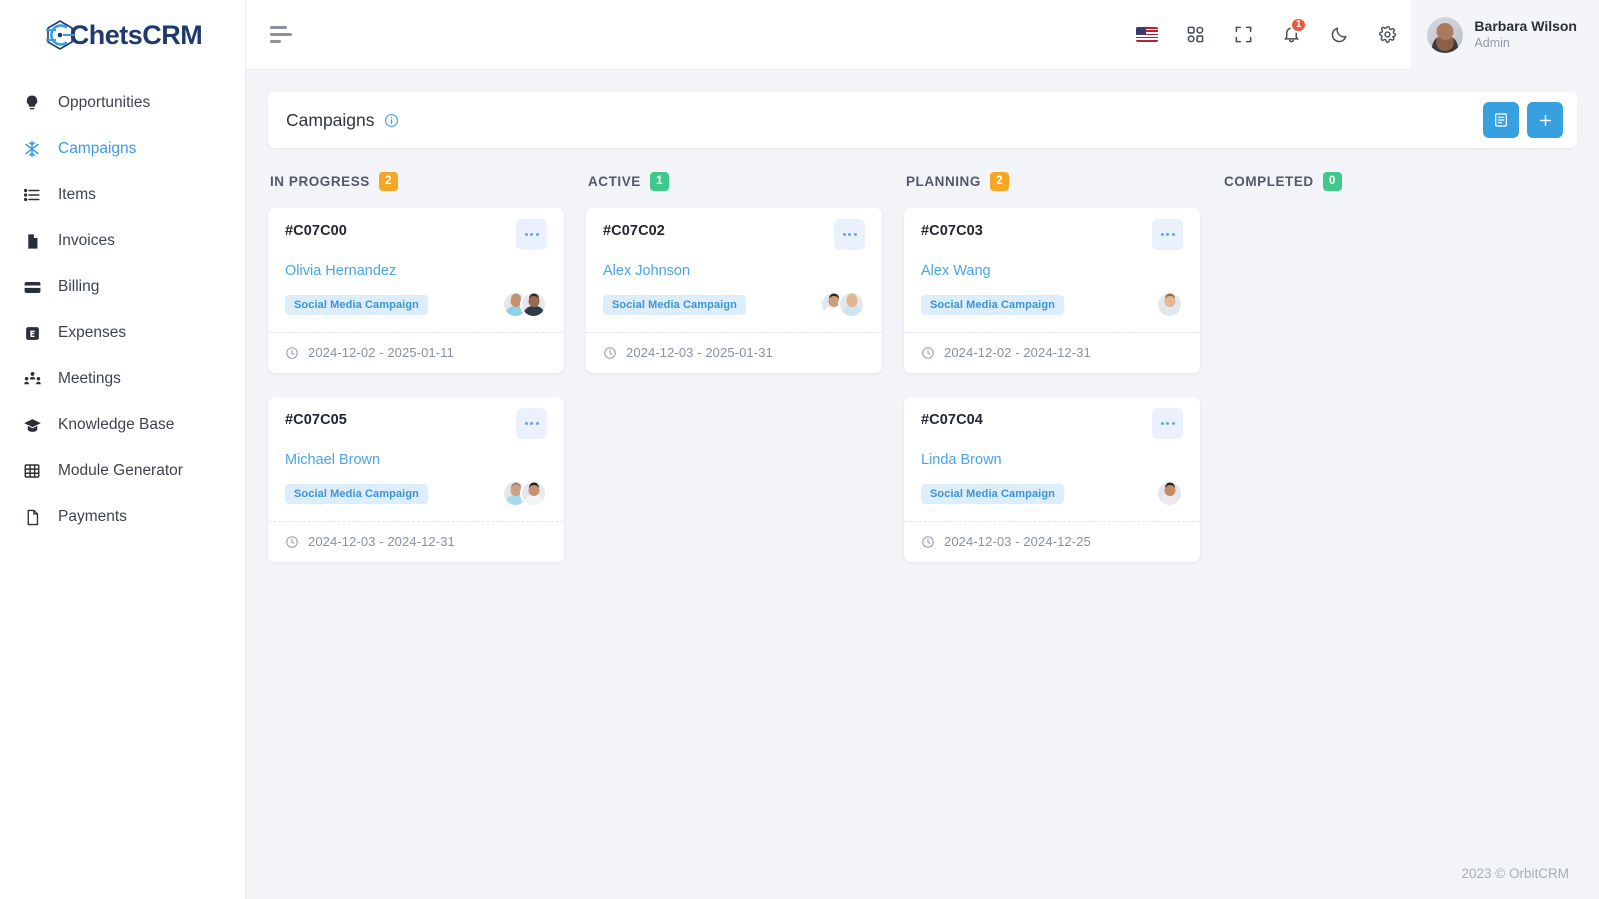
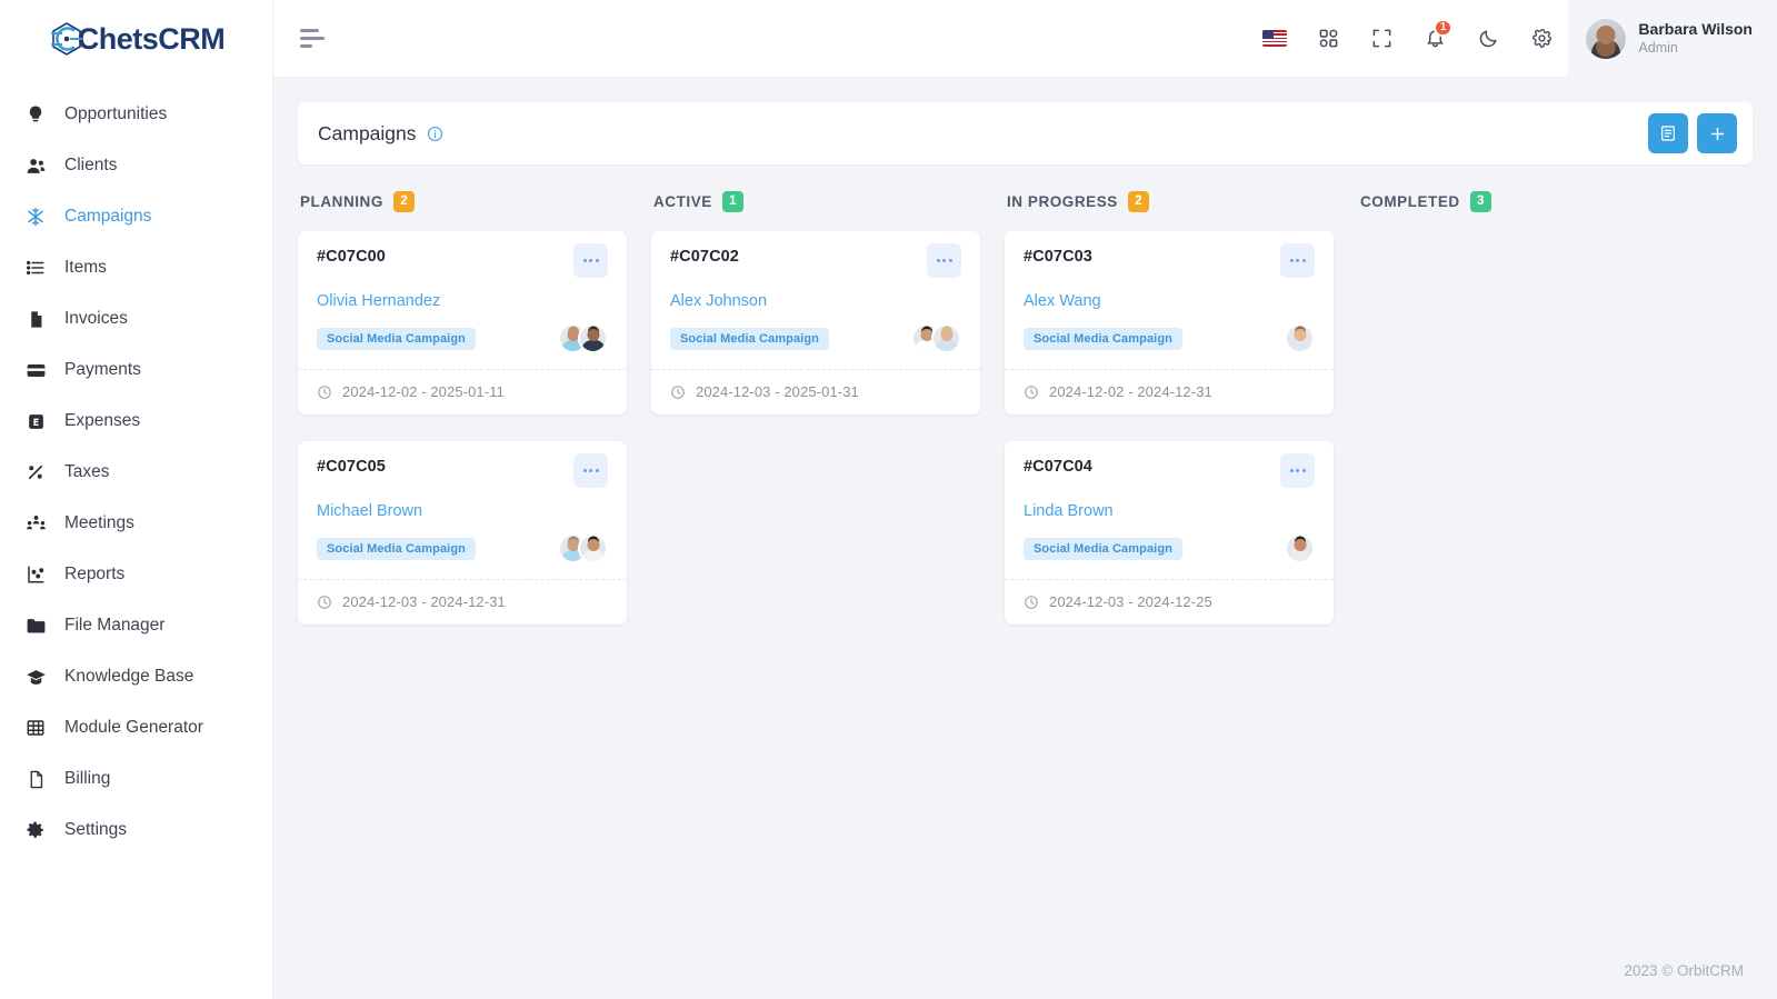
  ChetsCRM
  Opportunities
+ Clients
  Campaigns
  Items
  Invoices
- Billing
+ Payments
  Expenses
+ Taxes
  Meetings
+ Reports
+ File Manager
  Knowledge Base
  Module Generator
- Payments
+ Billing
+ Settings
  1
  Barbara Wilson
  Admin
  Campaigns
- IN PROGRESS
+ PLANNING
  2
  #C07C00
  Olivia Hernandez
  Social Media Campaign
  2024-12-02 - 2025-01-11
  #C07C05
  Michael Brown
  Social Media Campaign
  2024-12-03 - 2024-12-31
  ACTIVE
  1
  #C07C02
  Alex Johnson
  Social Media Campaign
  2024-12-03 - 2025-01-31
- PLANNING
+ IN PROGRESS
  2
  #C07C03
  Alex Wang
  Social Media Campaign
  2024-12-02 - 2024-12-31
  #C07C04
  Linda Brown
  Social Media Campaign
  2024-12-03 - 2024-12-25
  COMPLETED
- 0
+ 3
  2023 © OrbitCRM
